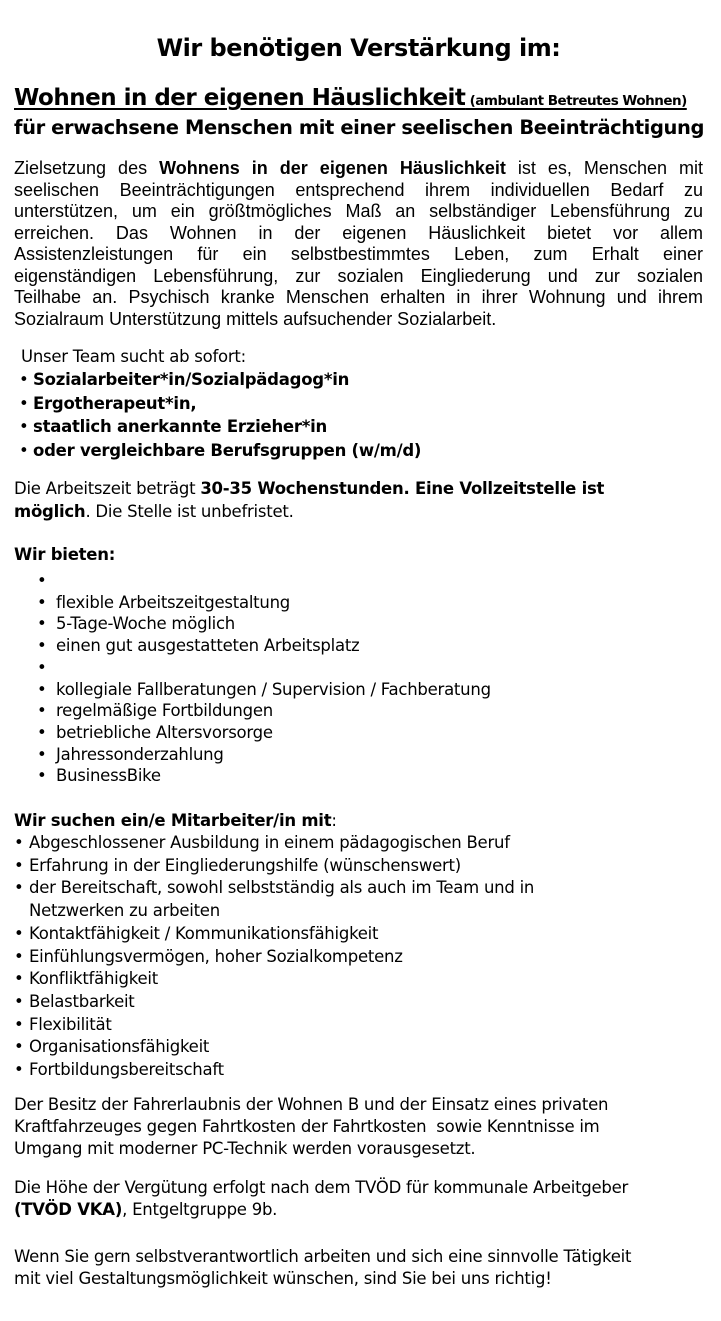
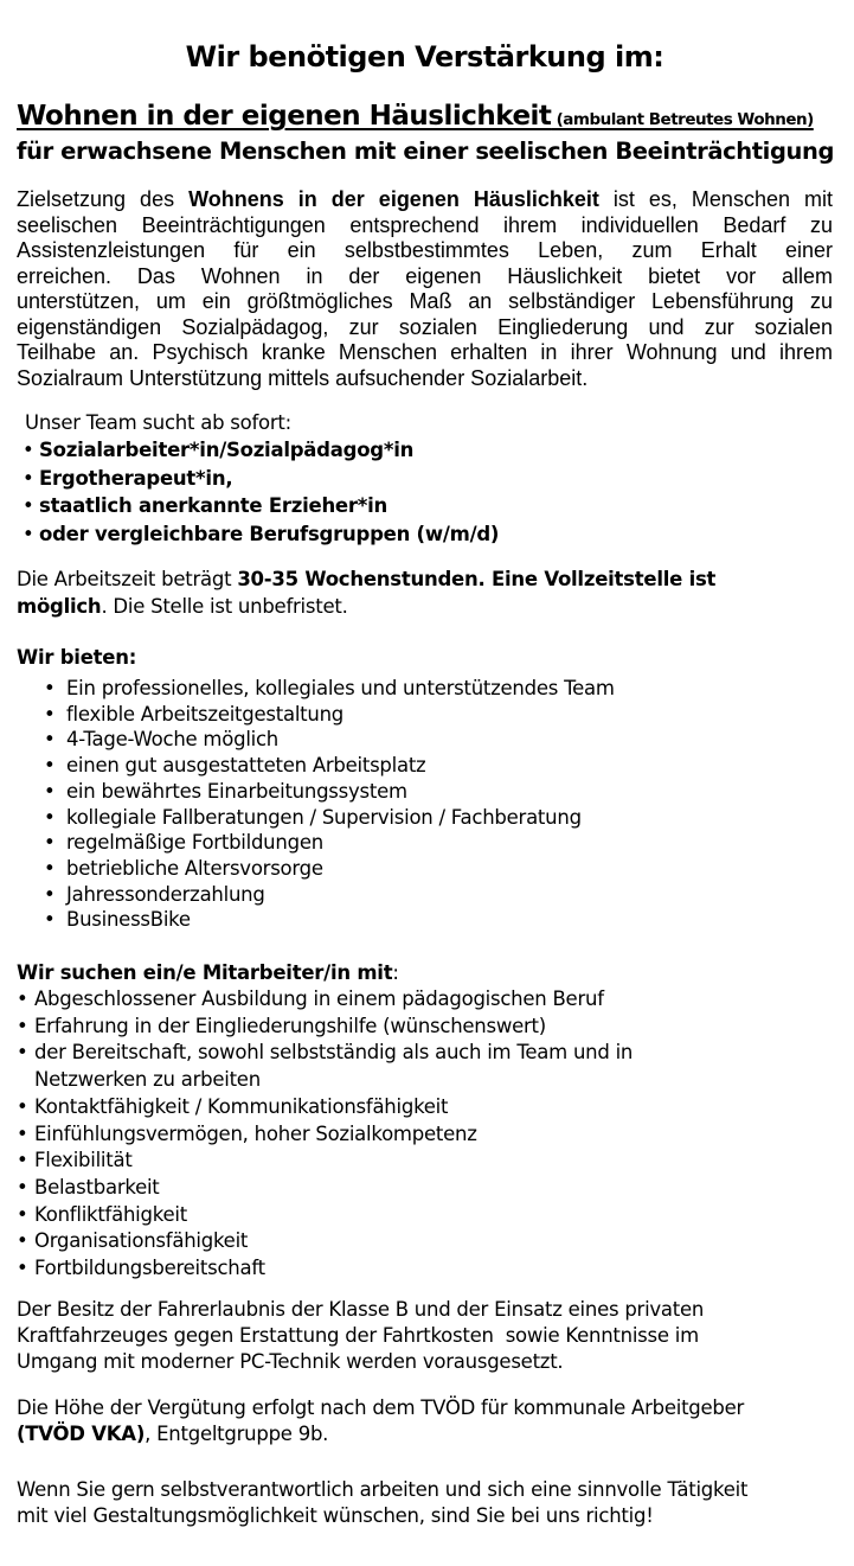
  Wir benötigen Verstärkung im:
  Wohnen in der eigenen Häuslichkeit (ambulant Betreutes Wohnen)
  für erwachsene Menschen mit einer seelischen Beeinträchtigung
  Zielsetzung des Wohnens in der eigenen Häuslichkeit ist es, Menschen mit
  seelischen Beeinträchtigungen entsprechend ihrem individuellen Bedarf zu
- unterstützen, um ein größtmögliches Maß an selbständiger Lebensführung zu
+ Assistenzleistungen für ein selbstbestimmtes Leben, zum Erhalt einer
  erreichen. Das Wohnen in der eigenen Häuslichkeit bietet vor allem
- Assistenzleistungen für ein selbstbestimmtes Leben, zum Erhalt einer
+ unterstützen, um ein größtmögliches Maß an selbständiger Lebensführung zu
- eigenständigen Lebensführung, zur sozialen Eingliederung und zur sozialen
+ eigenständigen Sozialpädagog, zur sozialen Eingliederung und zur sozialen
  Teilhabe an. Psychisch kranke Menschen erhalten in ihrer Wohnung und ihrem
  Sozialraum Unterstützung mittels aufsuchender Sozialarbeit.
  Unser Team sucht ab sofort:
  •
  Sozialarbeiter*in/Sozialpädagog*in
  •
  Ergotherapeut*in,
  •
  staatlich anerkannte Erzieher*in
  •
  oder vergleichbare Berufsgruppen (w/m/d)
  Die Arbeitszeit beträgt 30-35 Wochenstunden. Eine Vollzeitstelle ist
  möglich. Die Stelle ist unbefristet.
  Wir bieten:
  •
+ Ein professionelles, kollegiales und unterstützendes Team
  •
  flexible Arbeitszeitgestaltung
  •
- 5-Tage-Woche möglich
+ 4-Tage-Woche möglich
  •
  einen gut ausgestatteten Arbeitsplatz
  •
+ ein bewährtes Einarbeitungssystem
  •
  kollegiale Fallberatungen / Supervision / Fachberatung
  •
  regelmäßige Fortbildungen
  •
  betriebliche Altersvorsorge
  •
  Jahressonderzahlung
  •
  BusinessBike
  Wir suchen ein/e Mitarbeiter/in mit:
  •
  Abgeschlossener Ausbildung in einem pädagogischen Beruf
  •
  Erfahrung in der Eingliederungshilfe (wünschenswert)
  •
  der Bereitschaft, sowohl selbstständig als auch im Team und in
  Netzwerken zu arbeiten
  •
  Kontaktfähigkeit / Kommunikationsfähigkeit
  •
  Einfühlungsvermögen, hoher Sozialkompetenz
  •
- Konfliktfähigkeit
+ Flexibilität
  •
  Belastbarkeit
  •
- Flexibilität
+ Konfliktfähigkeit
  •
  Organisationsfähigkeit
  •
  Fortbildungsbereitschaft
- Der Besitz der Fahrerlaubnis der Wohnen B und der Einsatz eines privaten
+ Der Besitz der Fahrerlaubnis der Klasse B und der Einsatz eines privaten
- Kraftfahrzeuges gegen Fahrtkosten der Fahrtkosten sowie Kenntnisse im
+ Kraftfahrzeuges gegen Erstattung der Fahrtkosten sowie Kenntnisse im
  Umgang mit moderner PC-Technik werden vorausgesetzt.
  Die Höhe der Vergütung erfolgt nach dem TVÖD für kommunale Arbeitgeber
  (TVÖD VKA), Entgeltgruppe 9b.
  Wenn Sie gern selbstverantwortlich arbeiten und sich eine sinnvolle Tätigkeit
  mit viel Gestaltungsmöglichkeit wünschen, sind Sie bei uns richtig!
